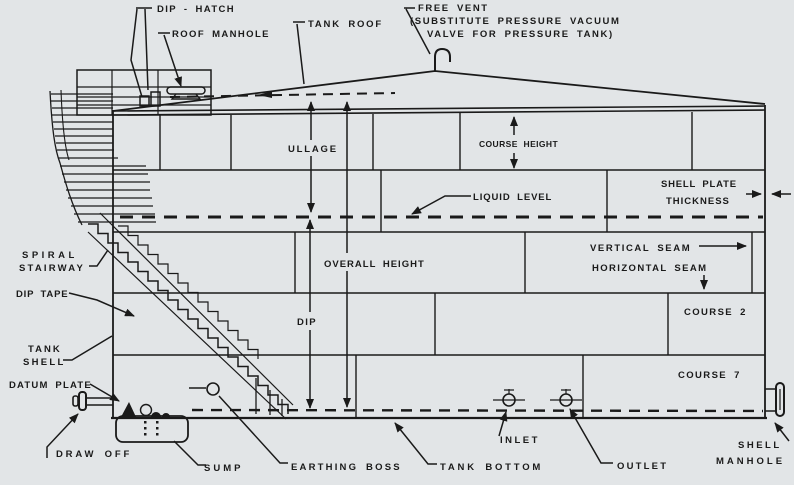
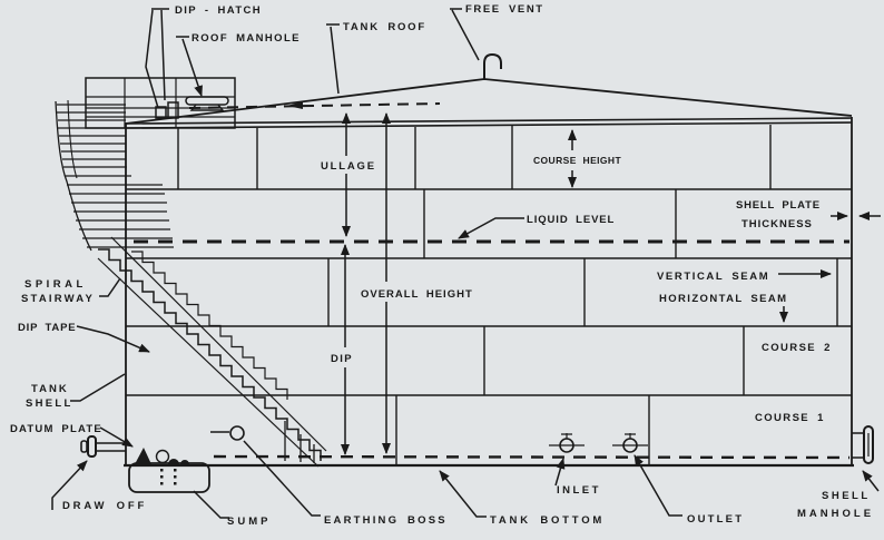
  DIP - HATCH
  ROOF MANHOLE
  TANK ROOF
  FREE VENT
- (SUBSTITUTE PRESSURE VACUUM
- VALVE FOR PRESSURE TANK)
  ULLAGE
  COURSE HEIGHT
  LIQUID LEVEL
  SHELL PLATE
  THICKNESS
  VERTICAL SEAM
  HORIZONTAL SEAM
  OVERALL HEIGHT
  DIP
  COURSE 2
- COURSE 7
+ COURSE 1
  SPIRAL
  STAIRWAY
  DIP TAPE
  TANK
  SHELL
  DATUM PLATE
  DRAW OFF
  SUMP
  EARTHING BOSS
  TANK BOTTOM
  INLET
  OUTLET
  SHELL
  MANHOLE
